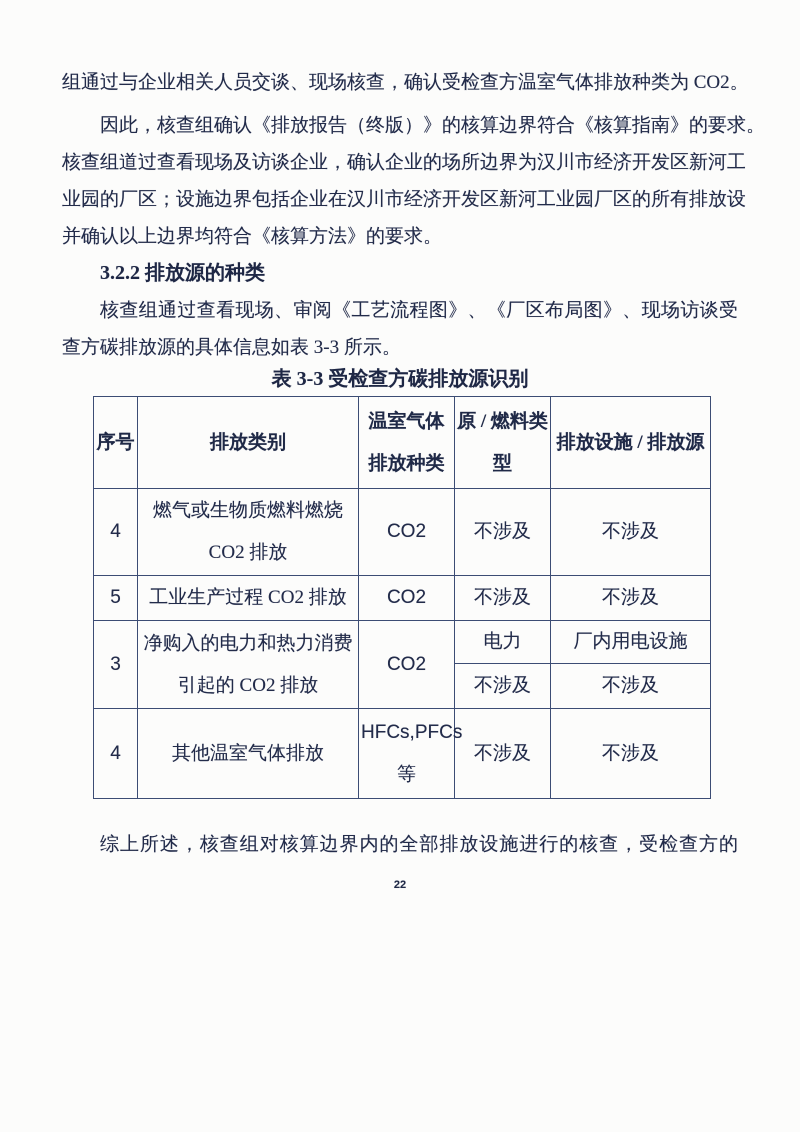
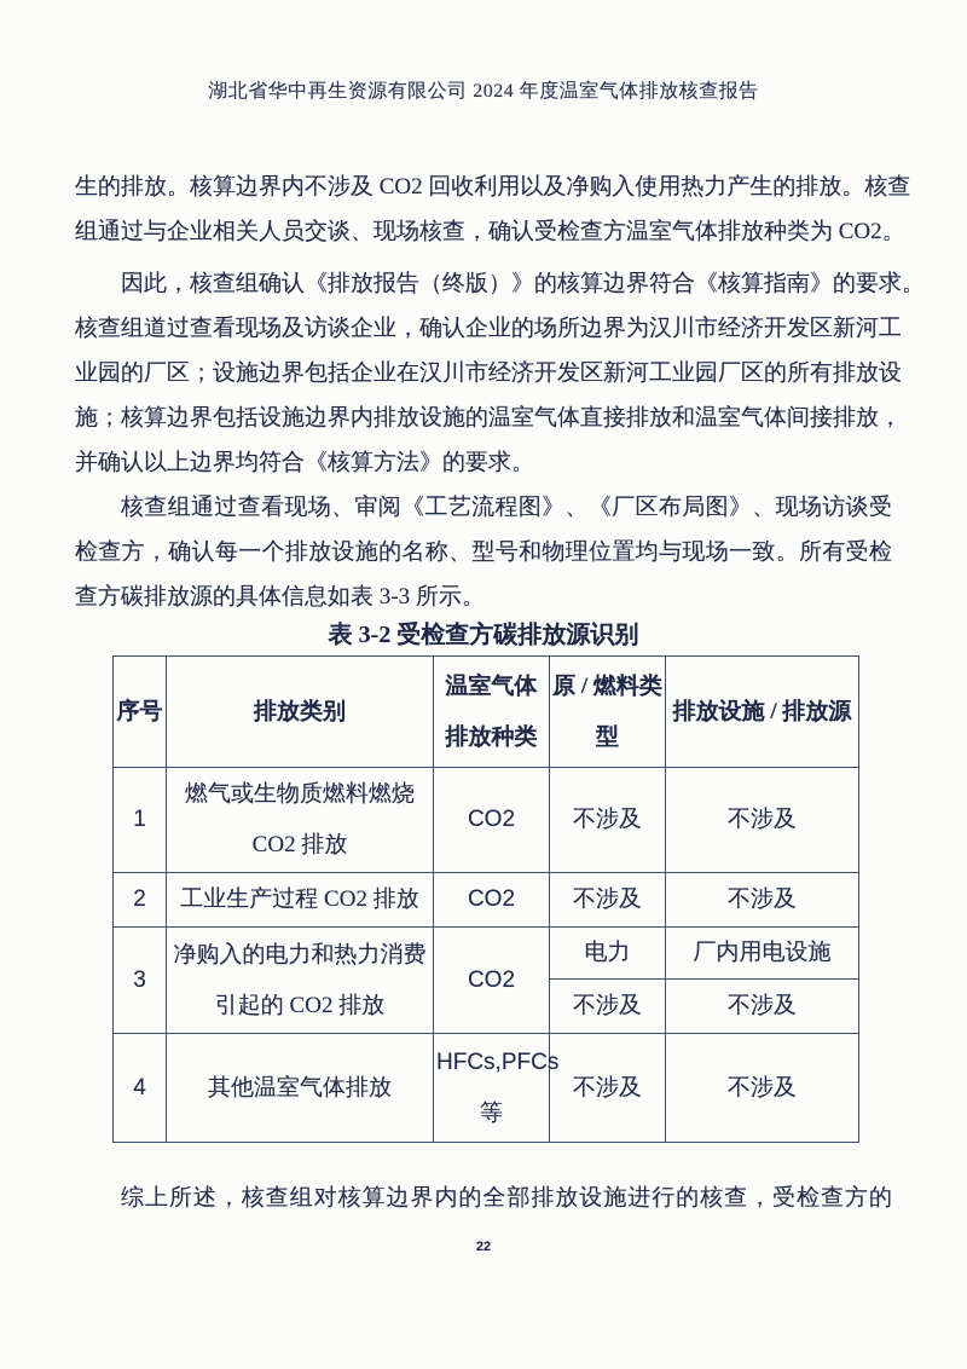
+ 湖北省华中再生资源有限公司 2024 年度温室气体排放核查报告
+ 生的排放。核算边界内不涉及 CO2 回收利用以及净购入使用热力产生的排放。核查
  组通过与企业相关人员交谈、现场核查，确认受检查方温室气体排放种类为 CO2。
  因此，核查组确认《排放报告（终版）》的核算边界符合《核算指南》的要求。
  核查组道过查看现场及访谈企业，确认企业的场所边界为汉川市经济开发区新河工
  业园的厂区；设施边界包括企业在汉川市经济开发区新河工业园厂区的所有排放设
+ 施；核算边界包括设施边界内排放设施的温室气体直接排放和温室气体间接排放，
  并确认以上边界均符合《核算方法》的要求。
- 3.2.2 排放源的种类
  核查组通过查看现场、审阅《工艺流程图》、《厂区布局图》、现场访谈受
+ 检查方，确认每一个排放设施的名称、型号和物理位置均与现场一致。所有受检
  查方碳排放源的具体信息如表 3-3 所示。
- 表 3-3 受检查方碳排放源识别
+ 表 3-2 受检查方碳排放源识别
  序号	排放类别	温室气体 排放种类	原 / 燃料类 型	排放设施 / 排放源
- 4	燃气或生物质燃料燃烧 CO2 排放	CO2	不涉及	不涉及
+ 1	燃气或生物质燃料燃烧 CO2 排放	CO2	不涉及	不涉及
- 5	工业生产过程 CO2 排放	CO2	不涉及	不涉及
+ 2	工业生产过程 CO2 排放	CO2	不涉及	不涉及
  3	净购入的电力和热力消费 引起的 CO2 排放	CO2	电力	厂内用电设施
  不涉及	不涉及
  4	其他温室气体排放	HFCs,PFCs 等	不涉及	不涉及
  综上所述，核查组对核算边界内的全部排放设施进行的核查，受检查方的
  22
